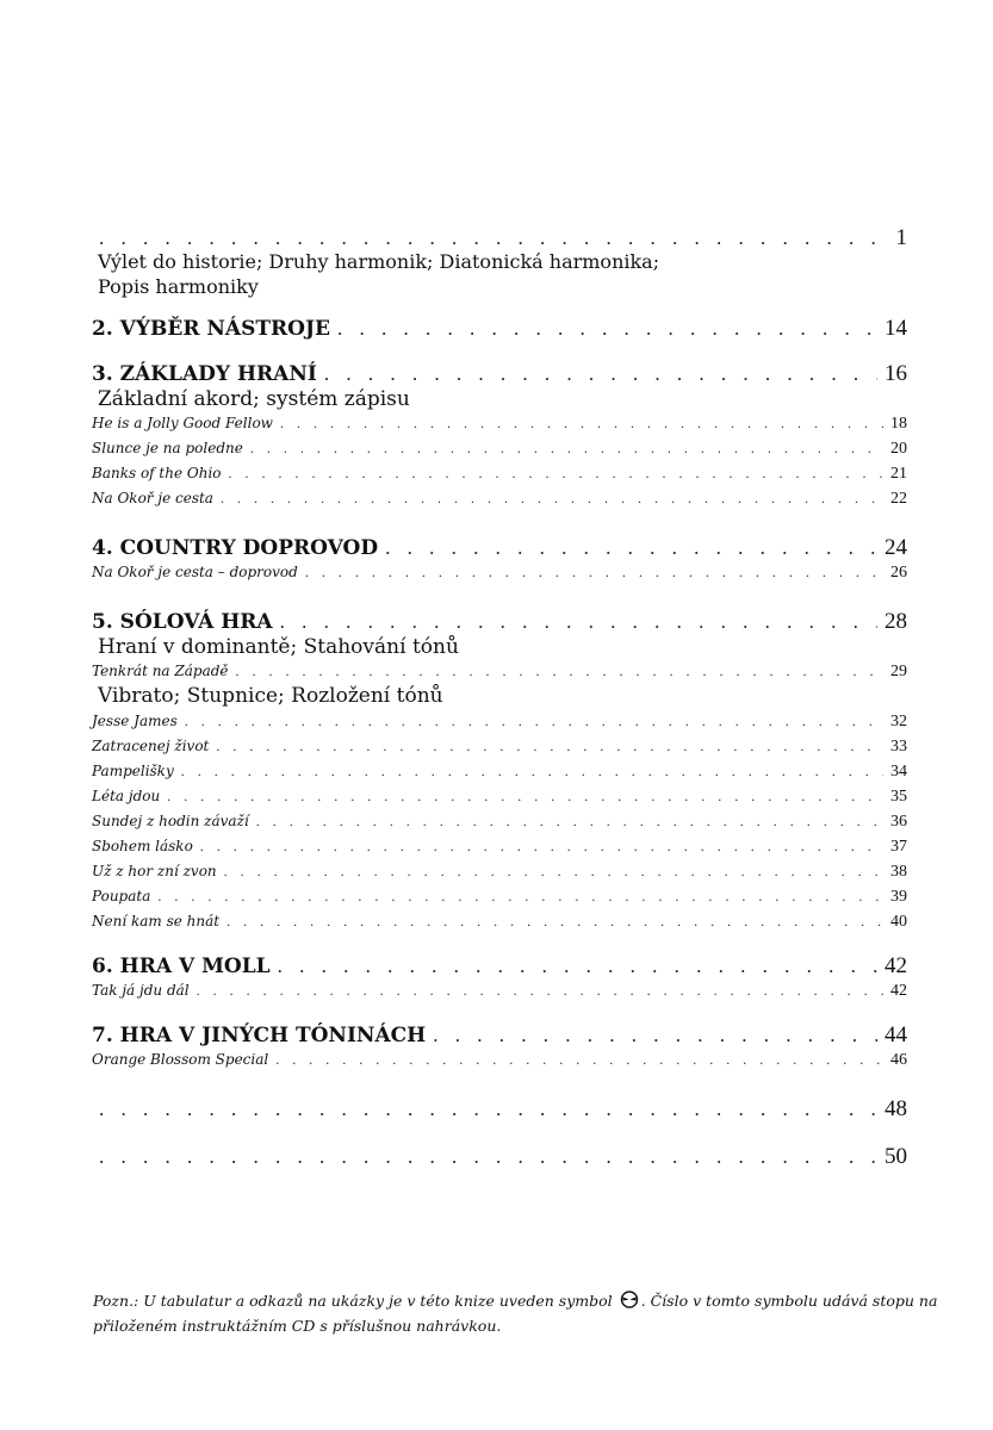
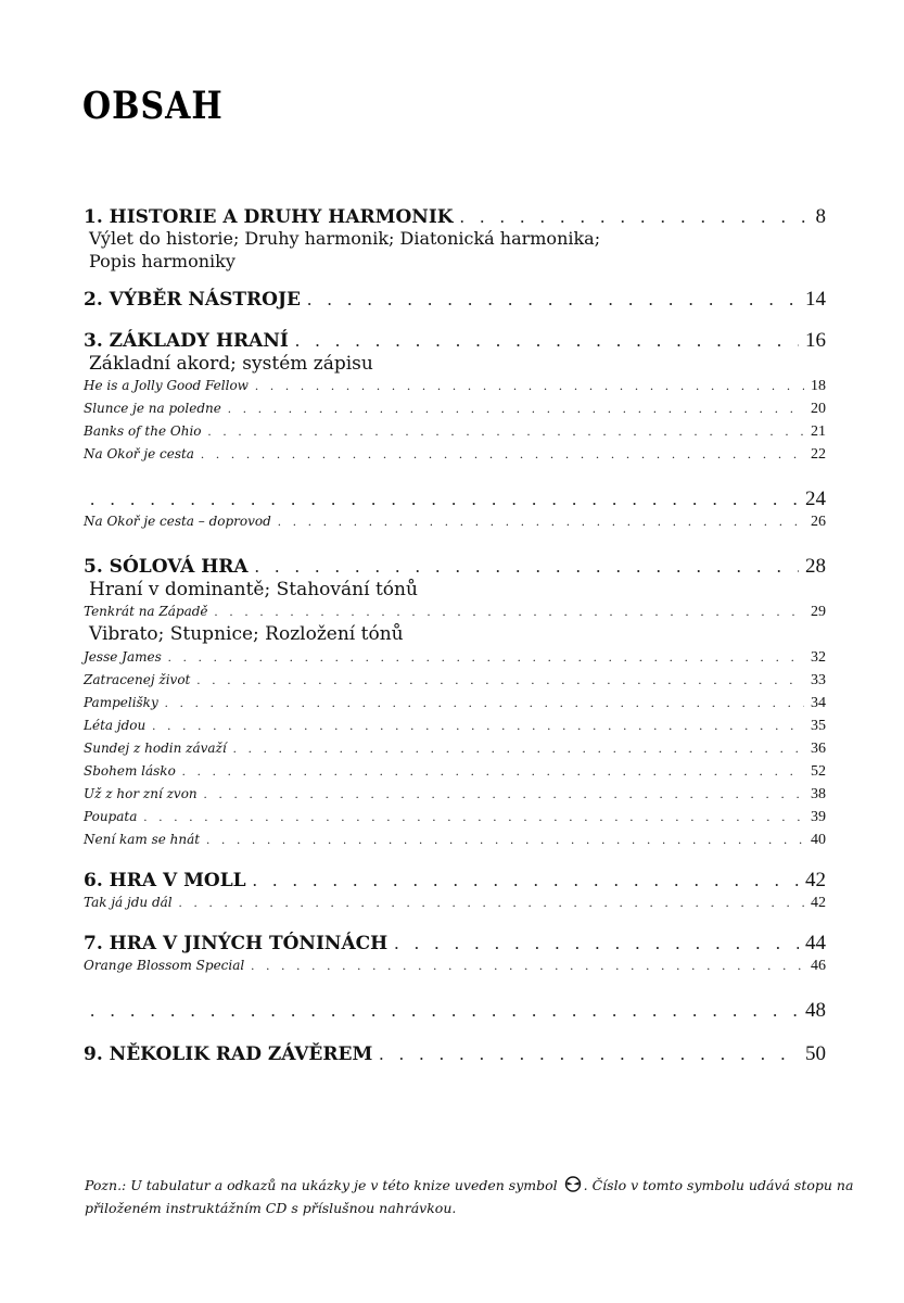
+ OBSAH
+ 1. HISTORIE A DRUHY HARMONIK
- 1
+ 8
  Výlet do historie; Druhy harmonik; Diatonická harmonika;
  Popis harmoniky
  2. VÝBĚR NÁSTROJE
  14
  3. ZÁKLADY HRANÍ
  16
  Základní akord; systém zápisu
  He is a Jolly Good Fellow
  18
  Slunce je na poledne
  20
  Banks of the Ohio
  21
  Na Okoř je cesta
  22
- 4. COUNTRY DOPROVOD
  24
  Na Okoř je cesta – doprovod
  26
  5. SÓLOVÁ HRA
  28
  Hraní v dominantě; Stahování tónů
  Tenkrát na Západě
  29
  Vibrato; Stupnice; Rozložení tónů
  Jesse James
  32
  Zatracenej život
  33
  Pampelišky
  34
  Léta jdou
  35
  Sundej z hodin závaží
  36
  Sbohem lásko
- 37
+ 52
  Už z hor zní zvon
  38
  Poupata
  39
  Není kam se hnát
  40
  6. HRA V MOLL
  42
  Tak já jdu dál
  42
  7. HRA V JINÝCH TÓNINÁCH
  44
  Orange Blossom Special
  46
  48
+ 9. NĚKOLIK RAD ZÁVĚREM
  50
  Pozn.: U tabulatur a odkazů na ukázky je v této knize uveden symbol . Číslo v tomto symbolu udává stopu na přiloženém instruktážním CD s příslušnou nahrávkou.
